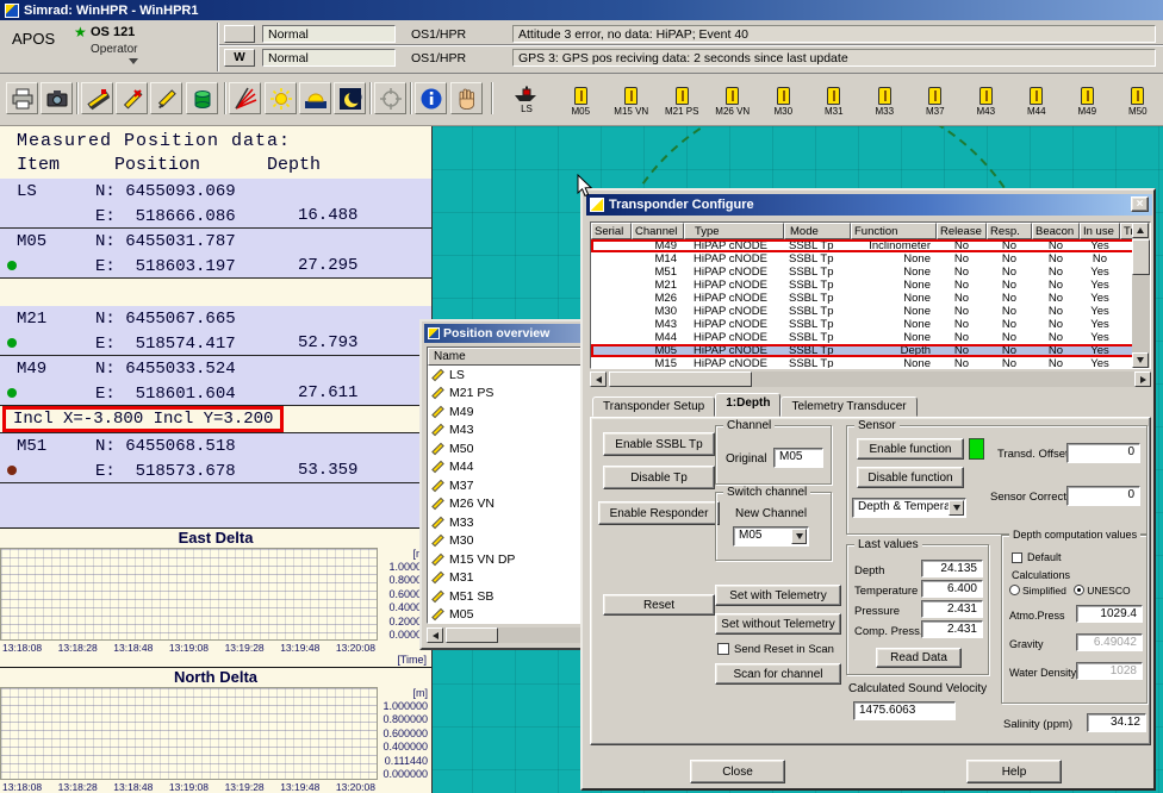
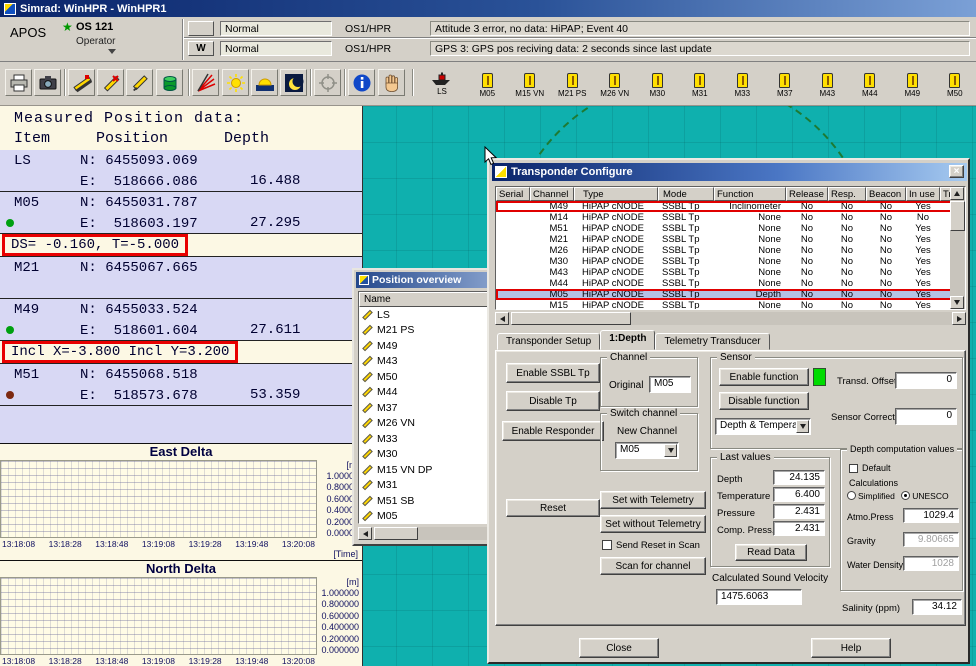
  Simrad: WinHPR - WinHPR1
  APOS
  ★
  OS 121
  Operator
  Normal
  OS1/HPR
  Attitude 3 error, no data: HiPAP; Event 40
  W
  Normal
  OS1/HPR
  GPS 3: GPS pos reciving data: 2 seconds since last update
  LS
  M05
  M15 VN
  M21 PS
  M26 VN
  M30
  M31
  M33
  M37
  M43
  M44
  M49
  M50
  Measured Position data:
  Item
  Position
  Depth
  LS
  N: 6455093.069
  E: 518666.086
  16.488
  M05
  N: 6455031.787
  E: 518603.197
  27.295
+ DS= -0.160, T=-5.000
  M21
  N: 6455067.665
- E: 518574.417
- 52.793
  M49
  N: 6455033.524
  E: 518601.604
  27.611
  Incl X=-3.800 Incl Y=3.200
  M51
  N: 6455068.518
  E: 518573.678
  53.359
  East Delta
  1.000
  0.800
  0.600
  0.400
  0.200
  0.000
  13:18:08
  13:18:28
  13:18:48
  13:19:08
  13:19:28
  13:19:48
  13:20:08
  [Time]
  North Delta
  [m]
  1.000000
  0.800000
  0.600000
  0.400000
- 0.111440
+ 0.200000
  0.000000
  13:18:08
  13:18:28
  13:18:48
  13:19:08
  13:19:28
  13:19:48
  13:20:08
  Position overview
  Name
  LS
  M21 PS
  M49
  M43
  M50
  M44
  M37
  M26 VN
  M33
  M30
  M15 VN DP
  M31
  M51 SB
  M05
  Transponder Configure
  ×
  Serial
  Channel
  Type
  Mode
  Function
  Release
  Resp.
  Beacon
  In use
  M49
  HiPAP cNODE
  SSBL Tp
  Inclinometer
  No
  No
  No
  Yes
  M14
  HiPAP cNODE
  SSBL Tp
  None
  No
  No
  No
  No
  M51
  HiPAP cNODE
  SSBL Tp
  None
  No
  No
  No
  Yes
  M21
  HiPAP cNODE
  SSBL Tp
  None
  No
  No
  No
  Yes
  M26
  HiPAP cNODE
  SSBL Tp
  None
  No
  No
  No
  Yes
  M30
  HiPAP cNODE
  SSBL Tp
  None
  No
  No
  No
  Yes
  M43
  HiPAP cNODE
  SSBL Tp
  None
  No
  No
  No
  Yes
  M44
  HiPAP cNODE
  SSBL Tp
  None
  No
  No
  No
  Yes
  M05
  HiPAP cNODE
  SSBL Tp
  Depth
  No
  No
  No
  Yes
  M15
  HiPAP cNODE
  SSBL Tp
  None
  No
  No
  No
  Yes
  Transponder Setup
  1:Depth
  Telemetry Transducer
  Enable SSBL Tp
  Disable Tp
  Enable Responder
  Reset
  Channel
  Original
  M05
  Switch channel
  New Channel
  M05
  Set with Telemetry
  Set without Telemetry
  Send Reset in Scan
  Scan for channel
  Sensor
  Enable function
  Disable function
  Depth & Tempera
  Transd. Offse
  0
  Sensor Correct
  0
  Last values
  Depth
  24.135
  Temperature
  6.400
  Pressure
  2.431
  Comp. Press
  2.431
  Read Data
  Depth computation values
  Default
  Calculations
  Simplified UNESCO
  Atmo.Press
  1029.4
  Gravity
- 6.49042
+ 9.80665
  Water Density
  1028
  Calculated Sound Velocity
  1475.6063
  Salinity (ppm)
  34.12
  Close
  Help
